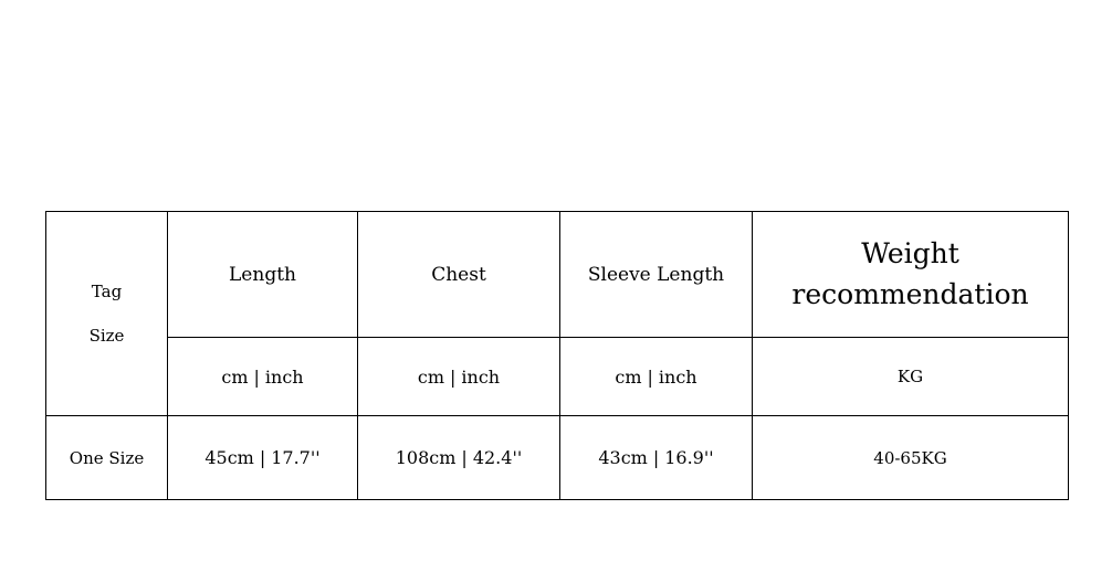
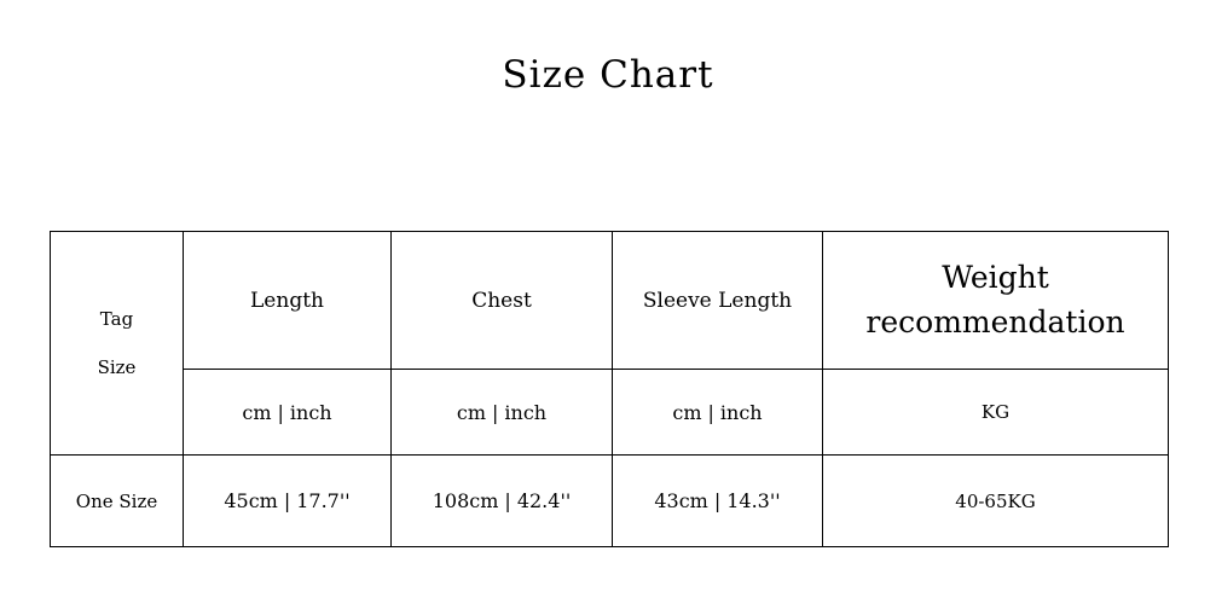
+ Size Chart
  Tag Size	Length	Chest	Sleeve Length	Weight recommendation
  cm | inch	cm | inch	cm | inch	KG
- One Size	45cm | 17.7''	108cm | 42.4''	43cm | 16.9''	40-65KG
+ One Size	45cm | 17.7''	108cm | 42.4''	43cm | 14.3''	40-65KG
